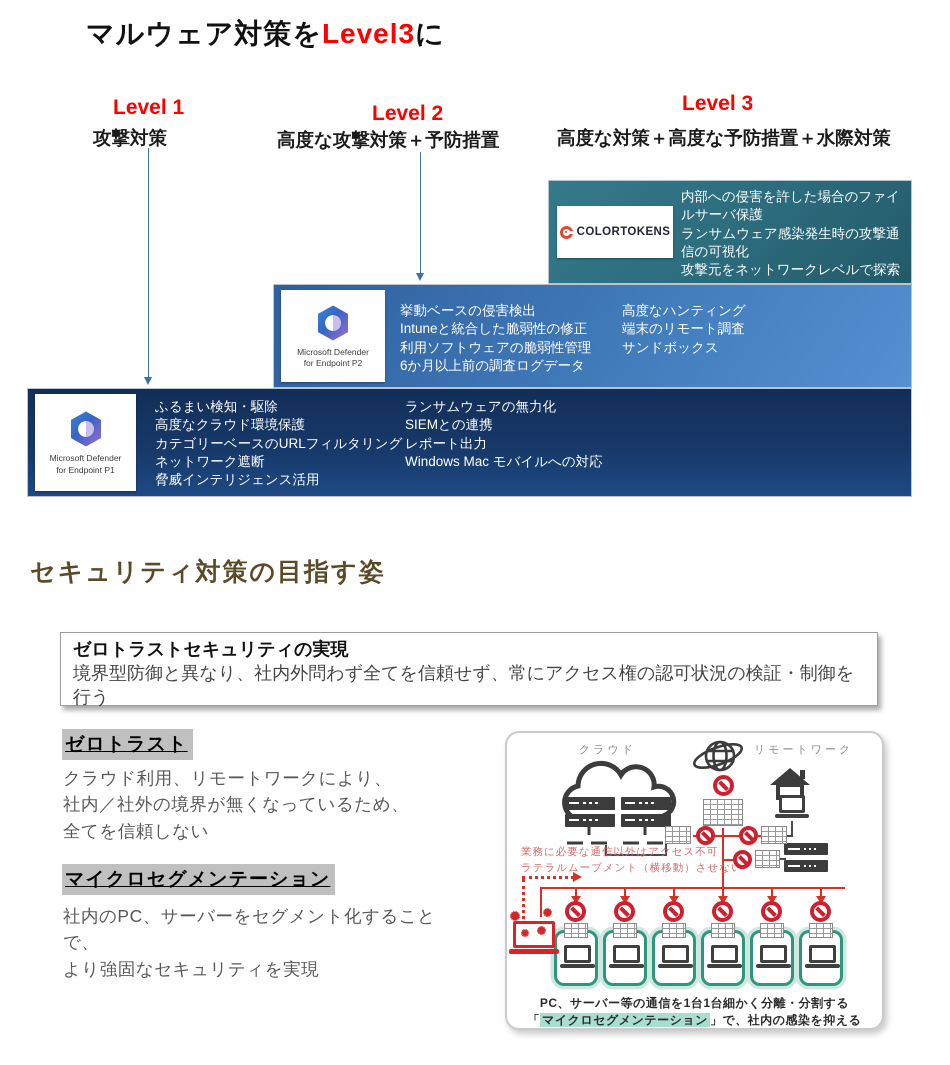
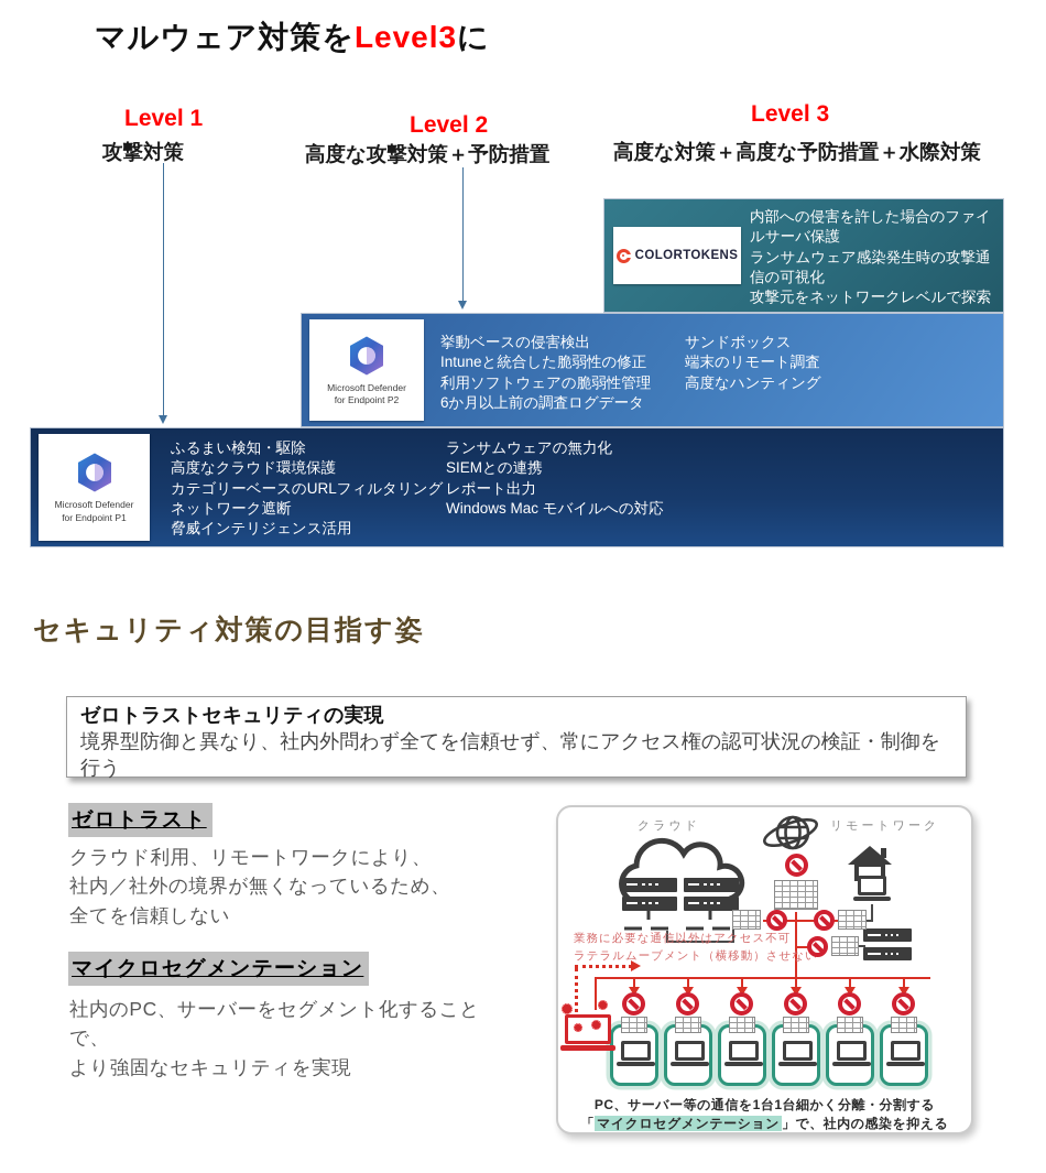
  マルウェア対策をLevel3に
  Level 1
  攻撃対策
  Level 2
  高度な攻撃対策＋予防措置
  Level 3
  高度な対策＋高度な予防措置＋水際対策
  COLORTOKENS
  内部への侵害を許した場合のファイルサーバ保護
  ランサムウェア感染発生時の攻撃通信の可視化
  攻撃元をネットワークレベルで探索
  Microsoft Defender
  for Endpoint P2
  挙動ベースの侵害検出
  Intuneと統合した脆弱性の修正
  利用ソフトウェアの脆弱性管理
  6か月以上前の調査ログデータ
- 高度なハンティング
+ サンドボックス
  端末のリモート調査
- サンドボックス
+ 高度なハンティング
  Microsoft Defender
  for Endpoint P1
  ふるまい検知・駆除
  高度なクラウド環境保護
  カテゴリーベースのURLフィルタリング
  ネットワーク遮断
  脅威インテリジェンス活用
  ランサムウェアの無力化
  SIEMとの連携
  レポート出力
  Windows Mac モバイルへの対応
  セキュリティ対策の目指す姿
  ゼロトラストセキュリティの実現
  境界型防御と異なり、社内外問わず全てを信頼せず、常にアクセス権の認可状況の検証・制御を行う
  ゼロトラスト
  クラウド利用、リモートワークにより、
  社内／社外の境界が無くなっているため、
  全てを信頼しない
  マイクロセグメンテーション
  社内のPC、サーバーをセグメント化すること
  で、
  より強固なセキュリティを実現
  クラウド
  リモートワーク
  業務に必要な通信以外はアクセス不可
  ラテラルムーブメント（横移動）させない
  PC、サーバー等の通信を1台1台細かく分離・分割する
  「 マイクロセグメンテーション 」で、社内の感染を抑える
